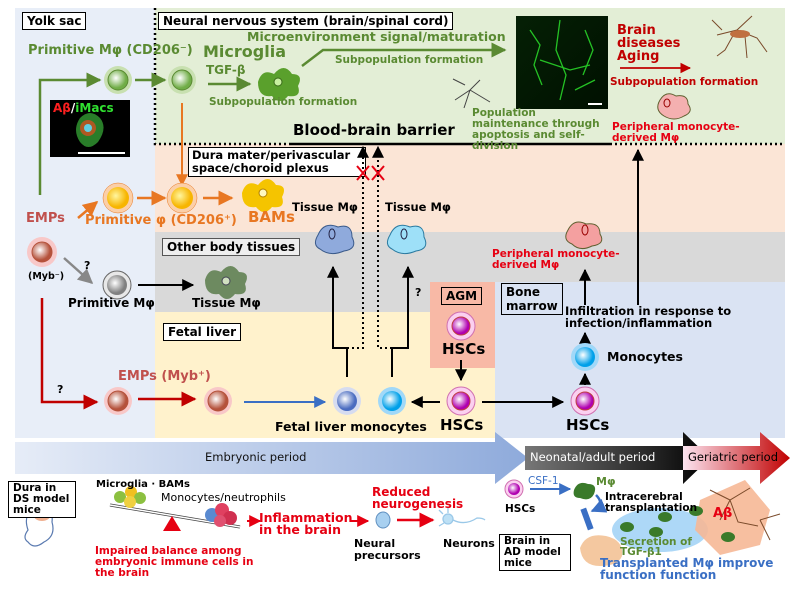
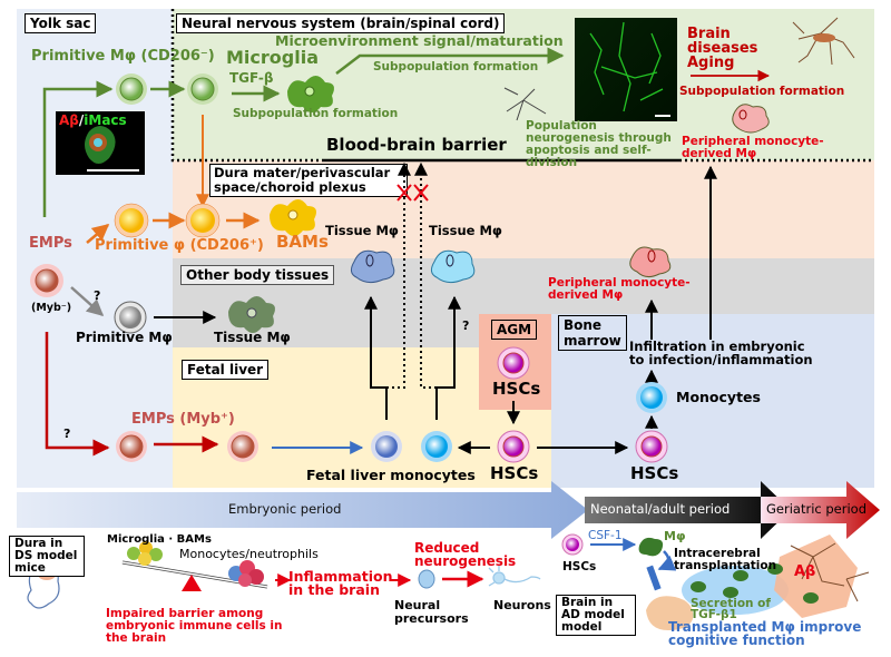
  Yolk sac
  Neural nervous system (brain/spinal cord)
  Dura mater/perivascular space/choroid plexus
  Other body tissues
  Fetal liver
  AGM
  Bone marrow
  Primitive Mφ (CD206⁻)
  Aβ/iMacs
  EMPs
  (Myb⁻)
  ?
  Primitive φ (CD206⁺)
  Primitive Mφ
  ?
  Microglia
  TGF-β
  Subpopulation formation
  Microenvironment signal/maturation
  Subpopulation formation
  Blood-brain barrier
- Population maintenance through apoptosis and self-division
+ Population neurogenesis through apoptosis and self-division
  Brain diseases Aging
  Subpopulation formation
  Peripheral monocyte-derived Mφ
  BAMs
  Tissue Mφ
  Tissue Mφ
  Tissue Mφ
  ?
  Peripheral monocyte-derived Mφ
- Infiltration in response to infection/inflammation
+ Infiltration in embryonic to infection/inflammation
  EMPs (Myb⁺)
  Fetal liver monocytes
  HSCs
  HSCs
  HSCs
  Monocytes
  Embryonic period
  Neonatal/adult period
  Geriatric period
  Dura in DS model mice
  Microglia · BAMs
  Monocytes/neutrophils
- Impaired balance among embryonic immune cells in the brain
+ Impaired barrier among embryonic immune cells in the brain
  Inflammation in the brain
  Reduced neurogenesis
  Neural precursors
  Neurons
- Brain in AD model mice
+ Brain in AD model model
  HSCs
  CSF-1
  Mφ
  Intracerebral transplantation
  Aβ
  Secretion of TGF-β1
- Transplanted Mφ improve function function
+ Transplanted Mφ improve cognitive function
